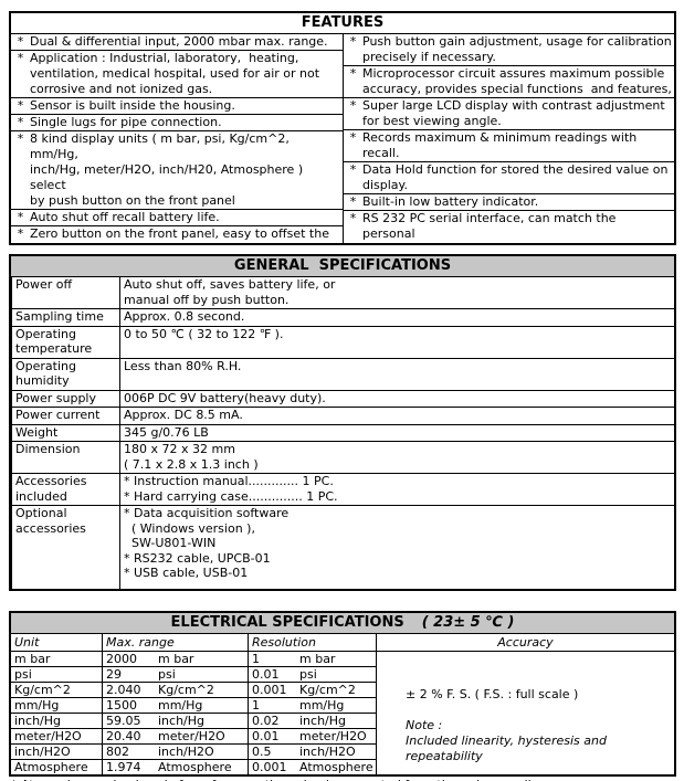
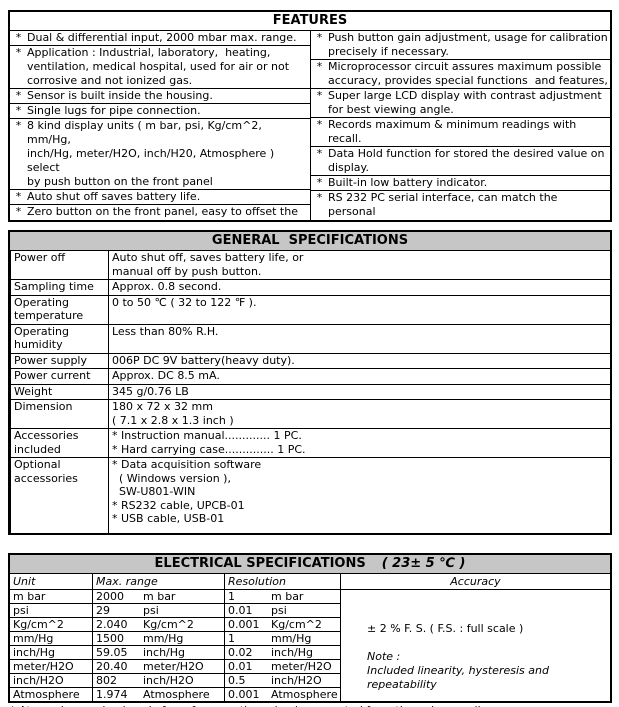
  FEATURES
  *
  Dual & differential input, 2000 mbar max. range.
  *
  Application : Industrial, laboratory, heating,
  ventilation, medical hospital, used for air or not
  corrosive and not ionized gas.
  *
  Sensor is built inside the housing.
  *
  Single lugs for pipe connection.
  *
  8 kind display units ( m bar, psi, Kg/cm^2, mm/Hg,
  inch/Hg, meter/H2O, inch/H20, Atmosphere ) select
  by push button on the front panel
  *
- Auto shut off recall battery life.
+ Auto shut off saves battery life.
  *
  Zero button on the front panel, easy to offset the
  *
  Push button gain adjustment, usage for calibration
  precisely if necessary.
  *
  Microprocessor circuit assures maximum possible
  accuracy, provides special functions and features,
  *
  Super large LCD display with contrast adjustment
  for best viewing angle.
  *
  Records maximum & minimum readings with recall.
  *
  Data Hold function for stored the desired value on
  display.
  *
  Built-in low battery indicator.
  *
  RS 232 PC serial interface, can match the personal
  GENERAL SPECIFICATIONS
  Power off
  Auto shut off, saves battery life, or
  manual off by push button.
  Sampling time
  Approx. 0.8 second.
  Operating
  temperature
  0 to 50 ℃ ( 32 to 122 ℉ ).
  Operating
  humidity
  Less than 80% R.H.
  Power supply
  006P DC 9V battery(heavy duty).
  Power current
  Approx. DC 8.5 mA.
  Weight
  345 g/0.76 LB
  Dimension
  180 x 72 x 32 mm
  ( 7.1 x 2.8 x 1.3 inch )
  Accessories
  included
  * Instruction manual............. 1 PC.
  * Hard carrying case.............. 1 PC.
  Optional
  accessories
  * Data acquisition software
  ( Windows version ),
  SW-U801-WIN
  * RS232 cable, UPCB-01
  * USB cable, USB-01
  ELECTRICAL SPECIFICATIONS
  ( 23± 5 ℃ )
  Unit
  Max. range
  Resolution
  Accuracy
  m bar
  2000
  m bar
  1
  m bar
  psi
  29
  psi
  0.01
  psi
  Kg/cm^2
  2.040
  Kg/cm^2
  0.001
  Kg/cm^2
  mm/Hg
  1500
  mm/Hg
  1
  mm/Hg
  inch/Hg
  59.05
  inch/Hg
  0.02
  inch/Hg
  meter/H2O
  20.40
  meter/H2O
  0.01
  meter/H2O
  inch/H2O
  802
  inch/H2O
  0.5
  inch/H2O
  Atmosphere
  1.974
  Atmosphere
  0.001
  Atmosphere
  ± 2 % F. S. ( F.S. : full scale )
  Note :
  Included linearity, hysteresis and
  repeatability
